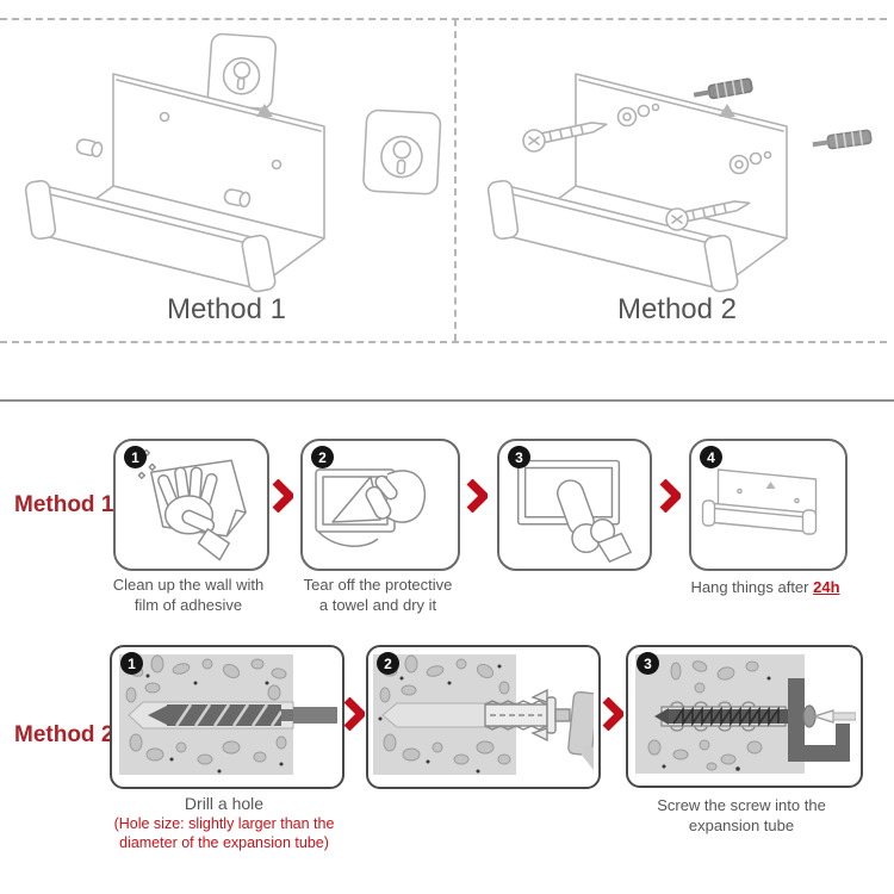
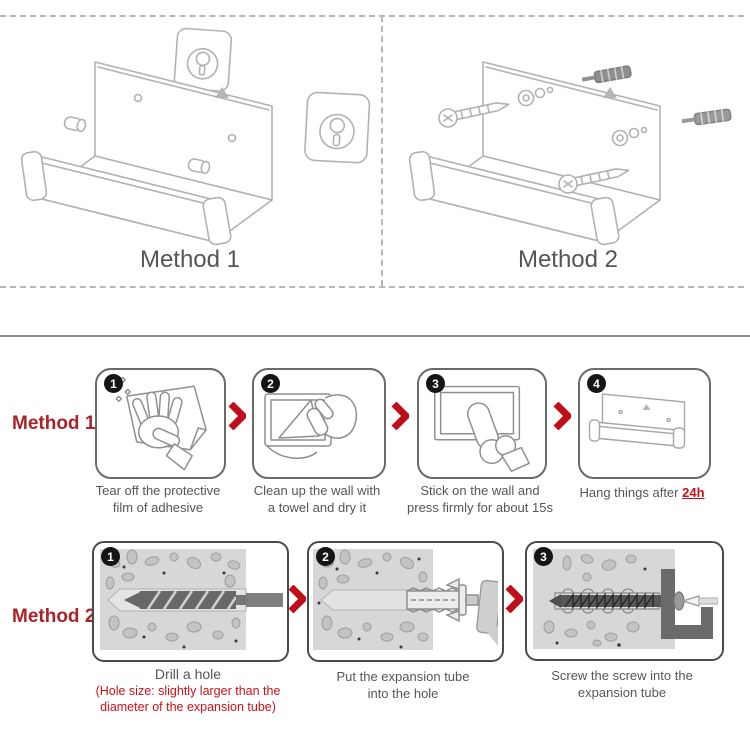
  Method 1
  Method 2
  Method 1
  1
  2
  3
  4
- Clean up the wall with
+ Tear off the protective
  film of adhesive
- Tear off the protective
+ Clean up the wall with
  a towel and dry it
+ Stick on the wall and
+ press firmly for about 15s
  Hang things after 24h
  Method 2
  1
  2
  3
  Drill a hole
  (Hole size: slightly larger than the
  diameter of the expansion tube)
+ Put the expansion tube
+ into the hole
  Screw the screw into the
  expansion tube
